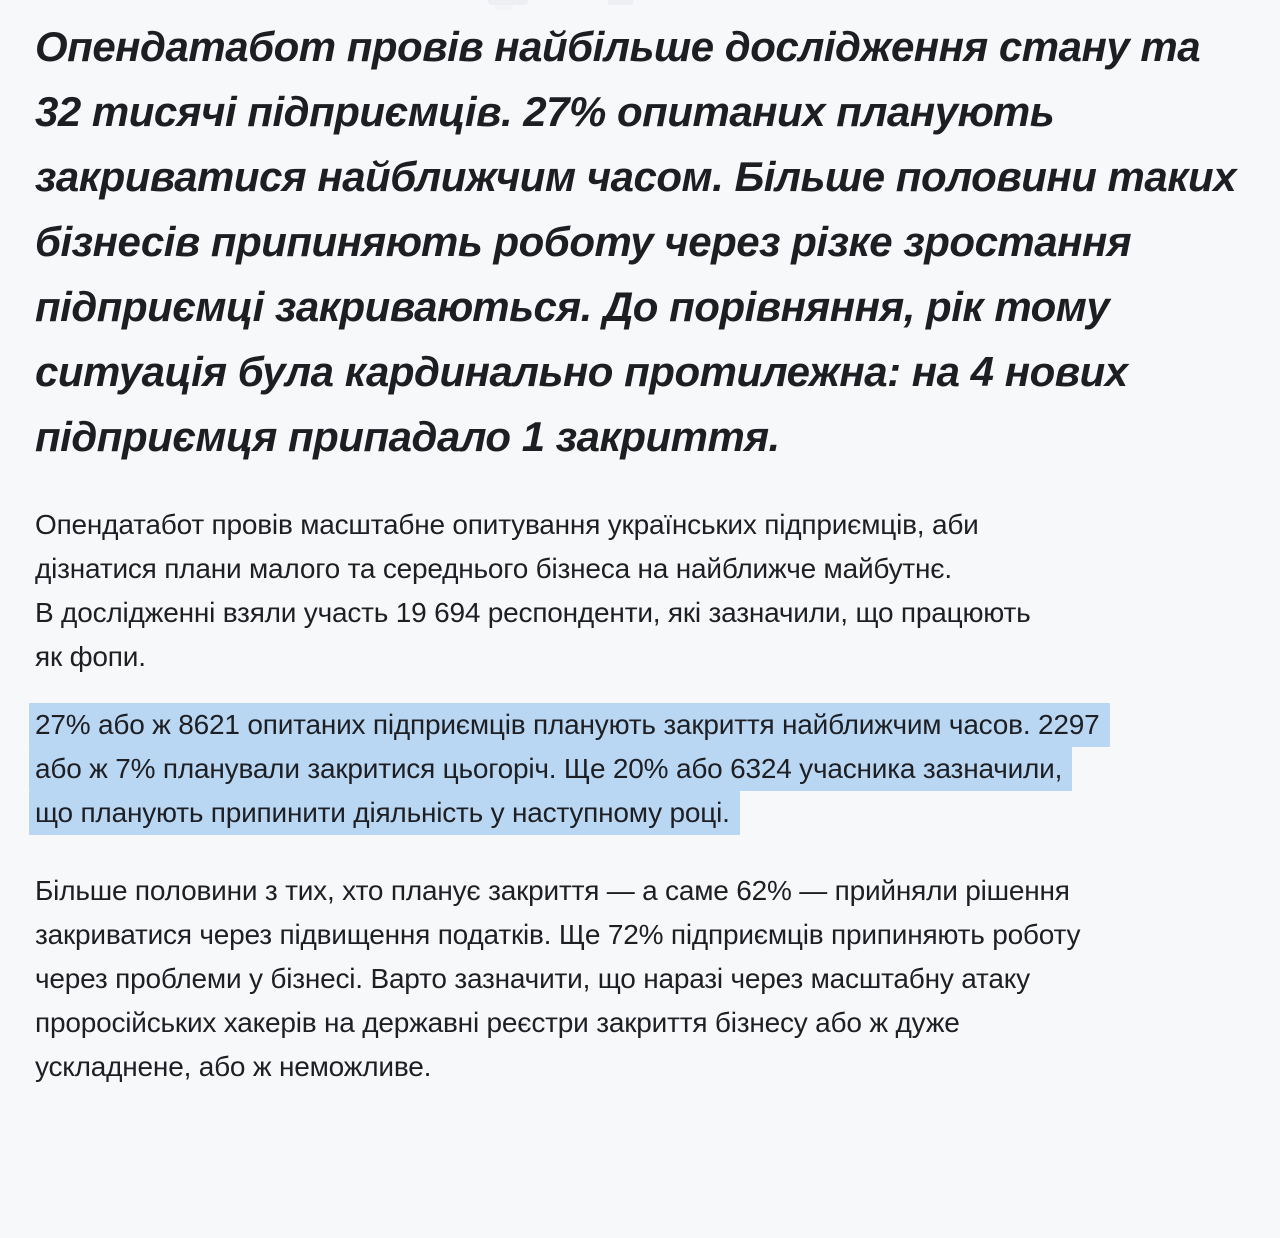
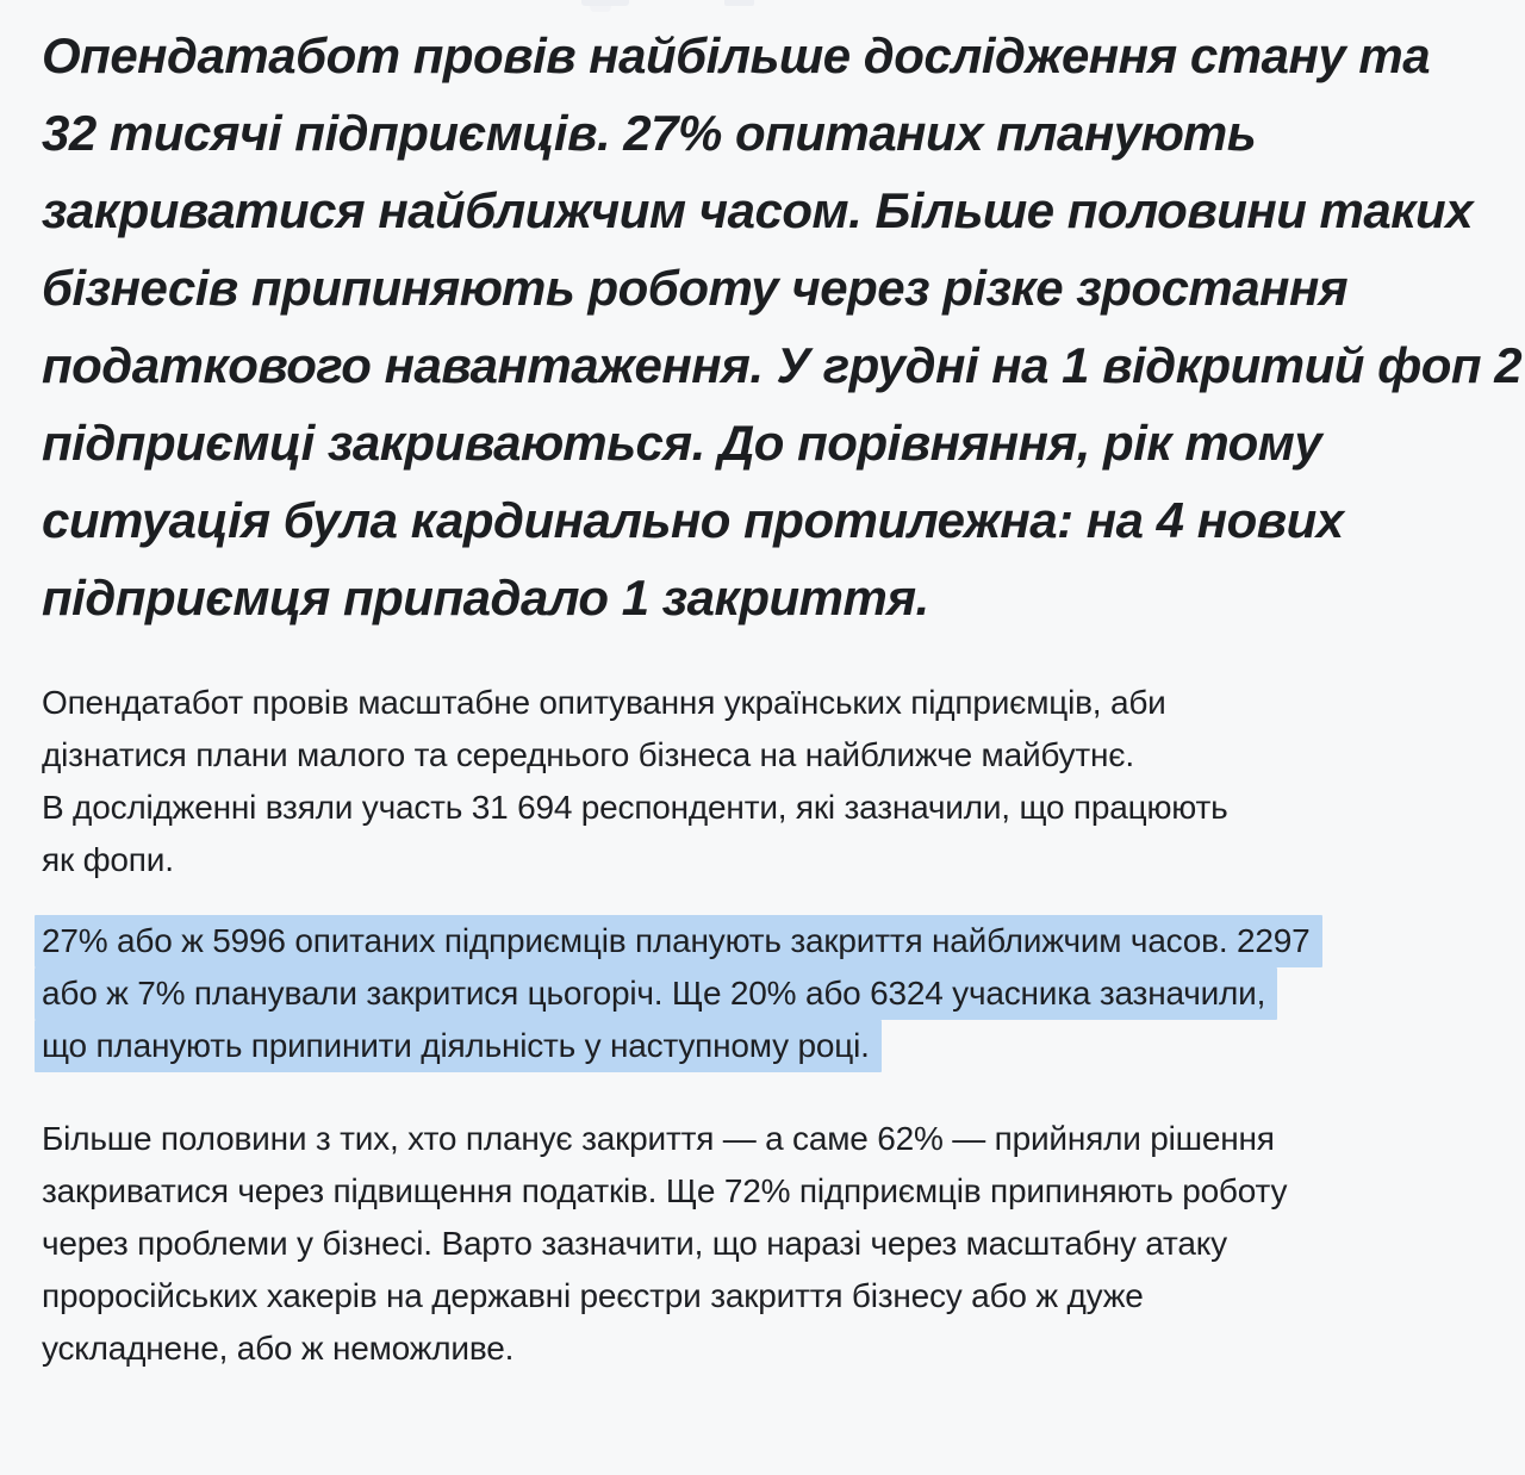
  Опендатабот провів найбільше дослідження стану та
  32 тисячі підприємців. 27% опитаних планують
  закриватися найближчим часом. Більше половини таких
  бізнесів припиняють роботу через різке зростання
+ податкового навантаження. У грудні на 1 відкритий фоп 2
  підприємці закриваються. До порівняння, рік тому
  ситуація була кардинально протилежна: на 4 нових
  підприємця припадало 1 закриття.
  Опендатабот провів масштабне опитування українських підприємців, аби
  дізнатися плани малого та середнього бізнеса на найближче майбутнє.
- В дослідженні взяли участь 19 694 респонденти, які зазначили, що працюють
+ В дослідженні взяли участь 31 694 респонденти, які зазначили, що працюють
  як фопи.
- 27% або ж 8621 опитаних підприємців планують закриття найближчим часов. 2297
+ 27% або ж 5996 опитаних підприємців планують закриття найближчим часов. 2297
  або ж 7% планували закритися цьогоріч. Ще 20% або 6324 учасника зазначили,
  що планують припинити діяльність у наступному році.
  Більше половини з тих, хто планує закриття — а саме 62% — прийняли рішення
  закриватися через підвищення податків. Ще 72% підприємців припиняють роботу
  через проблеми у бізнесі. Варто зазначити, що наразі через масштабну атаку
  проросійських хакерів на державні реєстри закриття бізнесу або ж дуже
  ускладнене, або ж неможливе.
